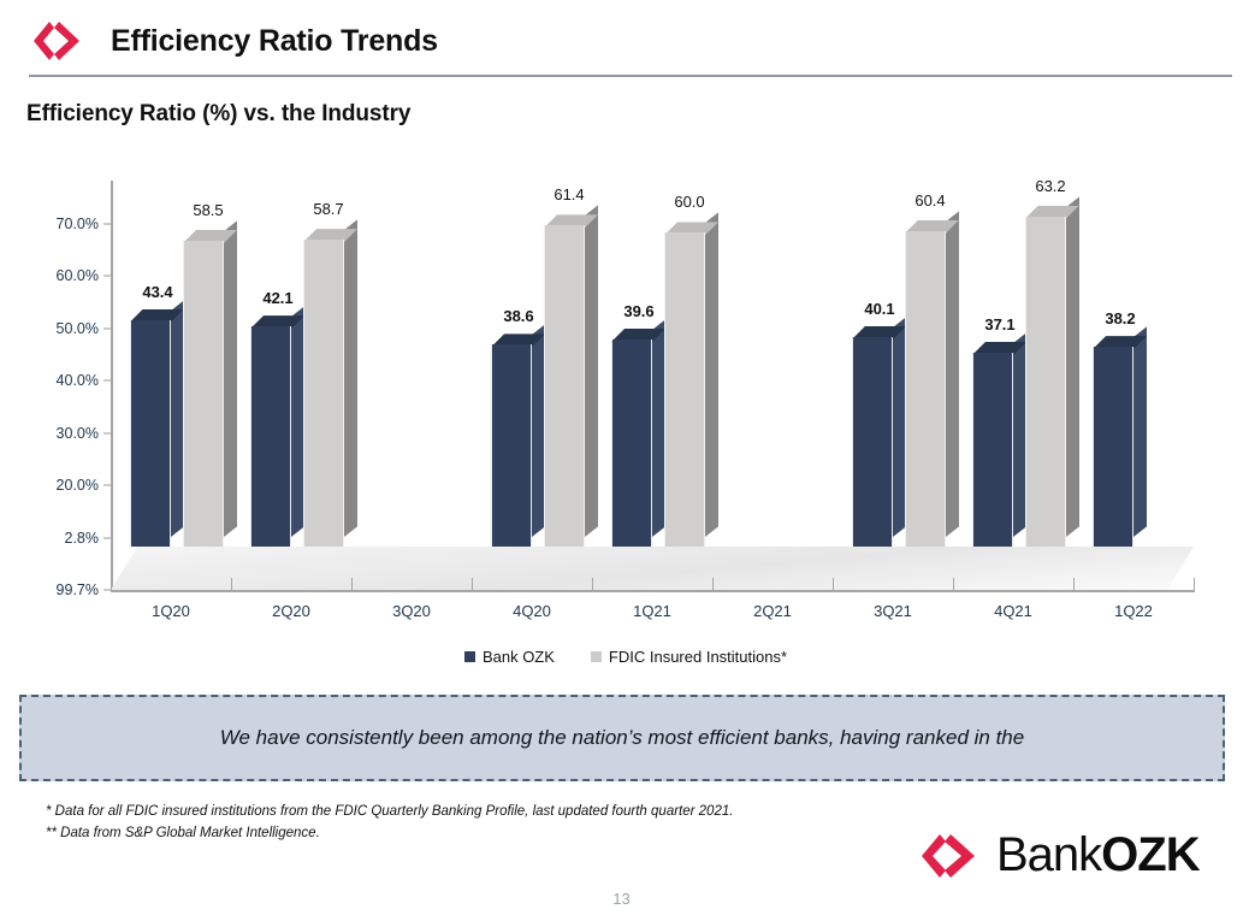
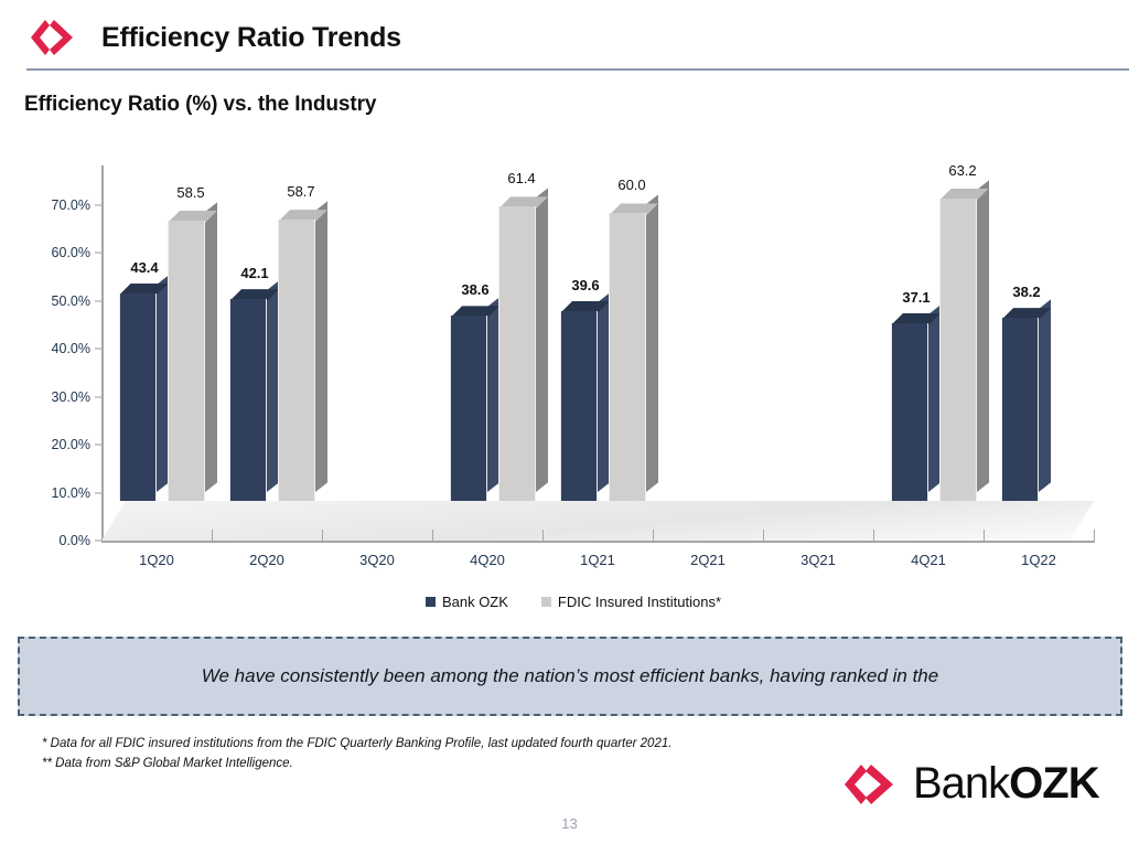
  Efficiency Ratio Trends
  Efficiency Ratio (%) vs. the Industry
- 99.7%
+ 0.0%
- 2.8%
+ 10.0%
  20.0%
  30.0%
  40.0%
  50.0%
  60.0%
  70.0%
  43.4
  58.5
  42.1
  58.7
  38.6
  61.4
  39.6
  60.0
- 40.1
- 60.4
  37.1
  63.2
  38.2
  1Q20
  2Q20
  3Q20
  4Q20
  1Q21
  2Q21
  3Q21
  4Q21
  1Q22
  Bank OZK
  FDIC Insured Institutions*
  We have consistently been among the nation’s most efficient banks, having ranked in the
  * Data for all FDIC insured institutions from the FDIC Quarterly Banking Profile, last updated fourth quarter 2021.
  ** Data from S&P Global Market Intelligence.
  BankOZK
  13
